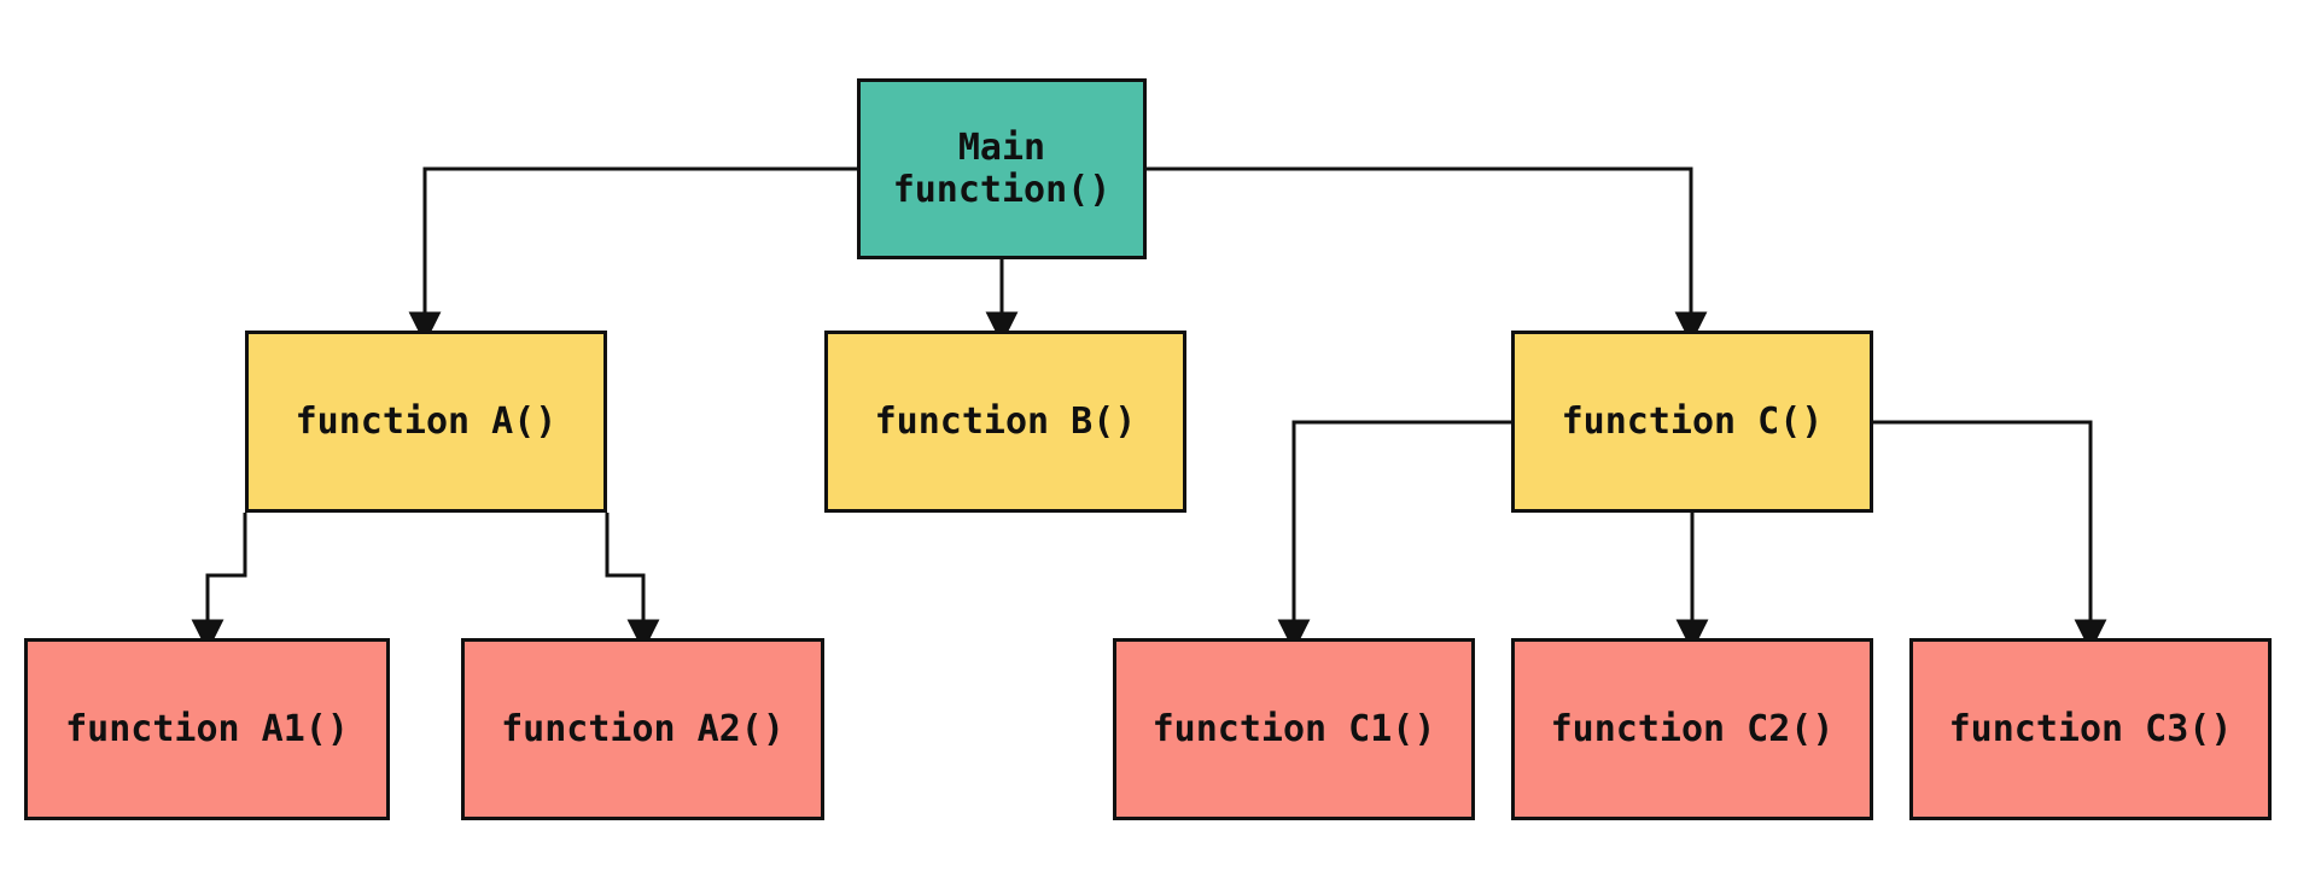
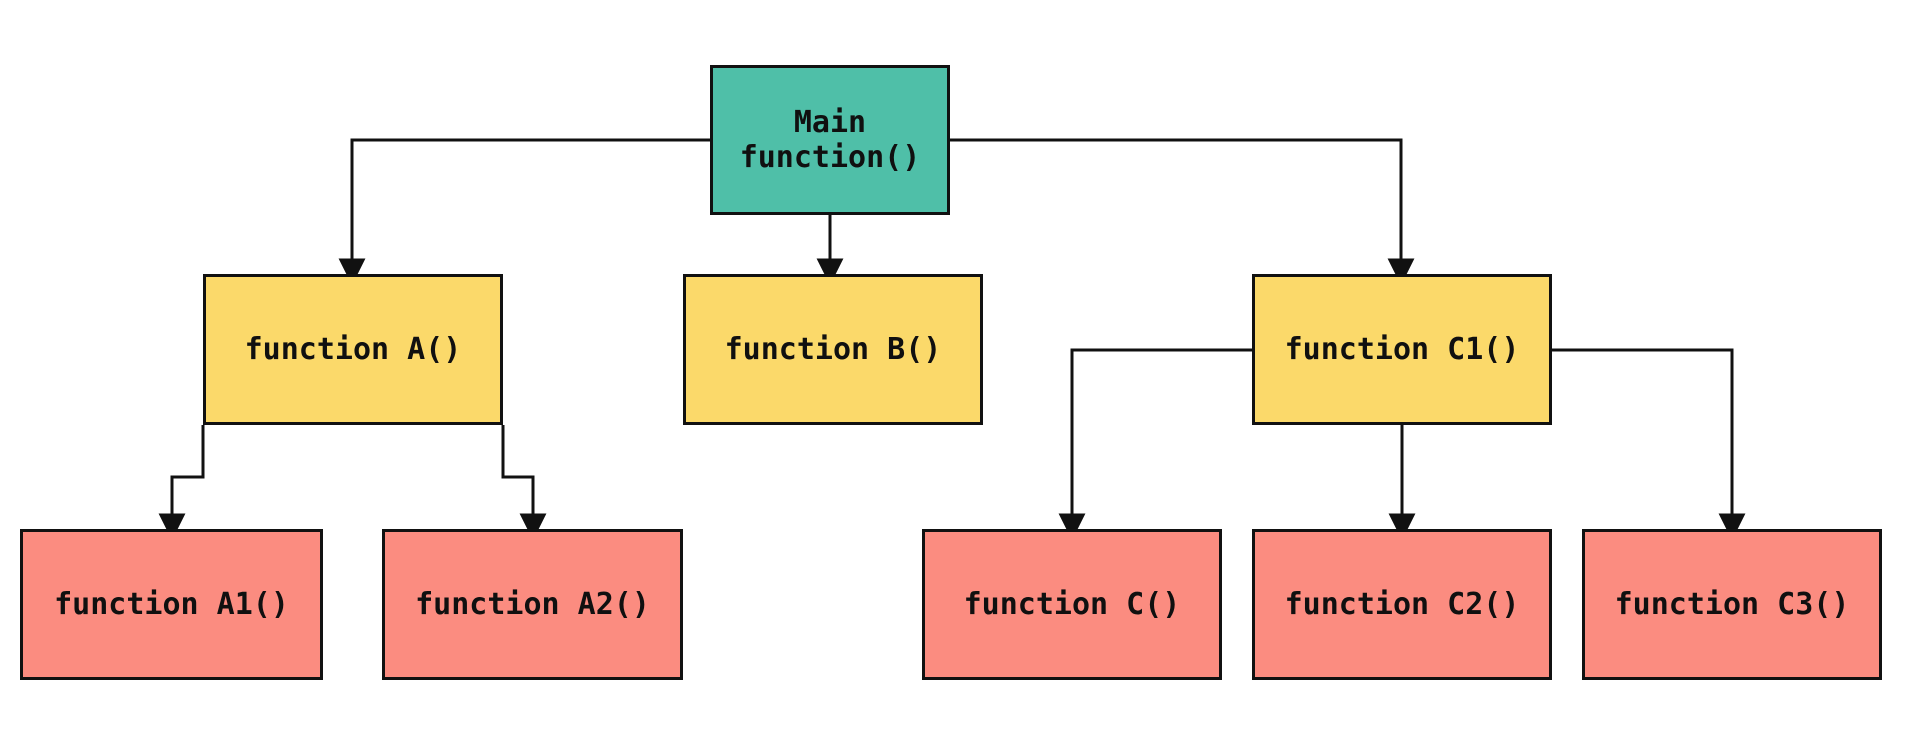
  Main
  function()
  function A()
  function B()
- function C()
+ function C1()
  function A1()
  function A2()
- function C1()
+ function C()
  function C2()
  function C3()
